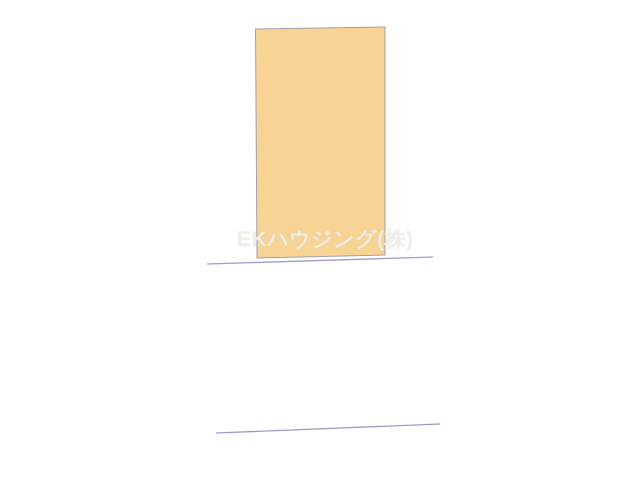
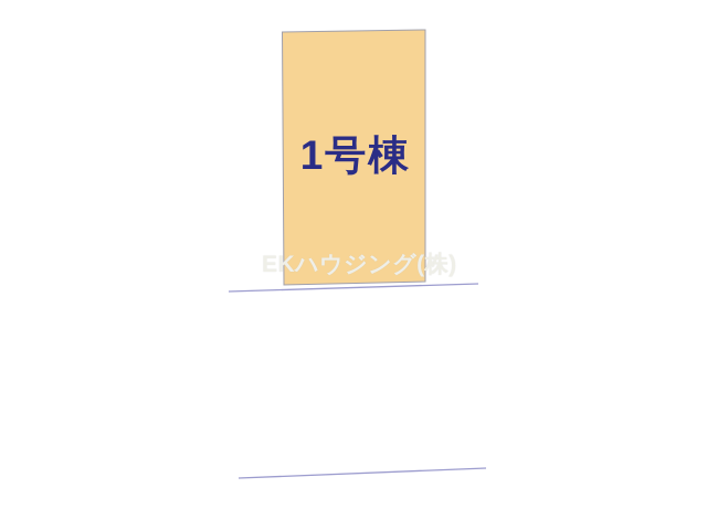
+ 1号棟
  EKハウジング(株)
